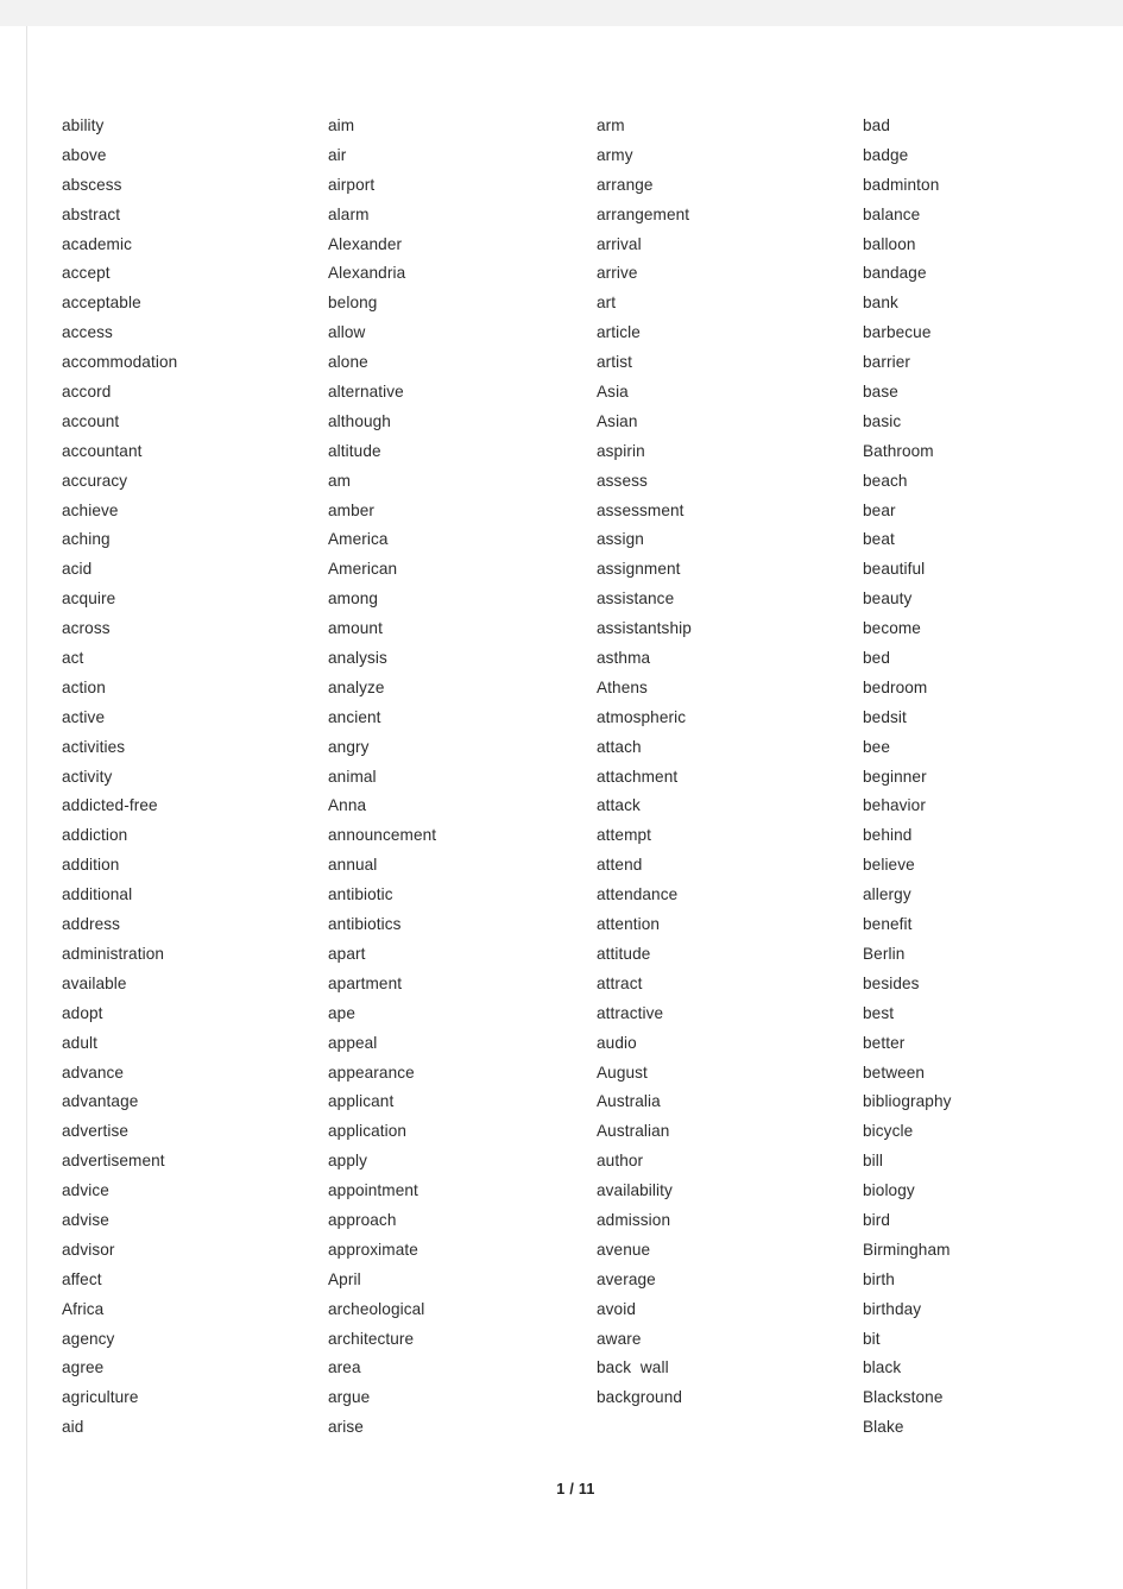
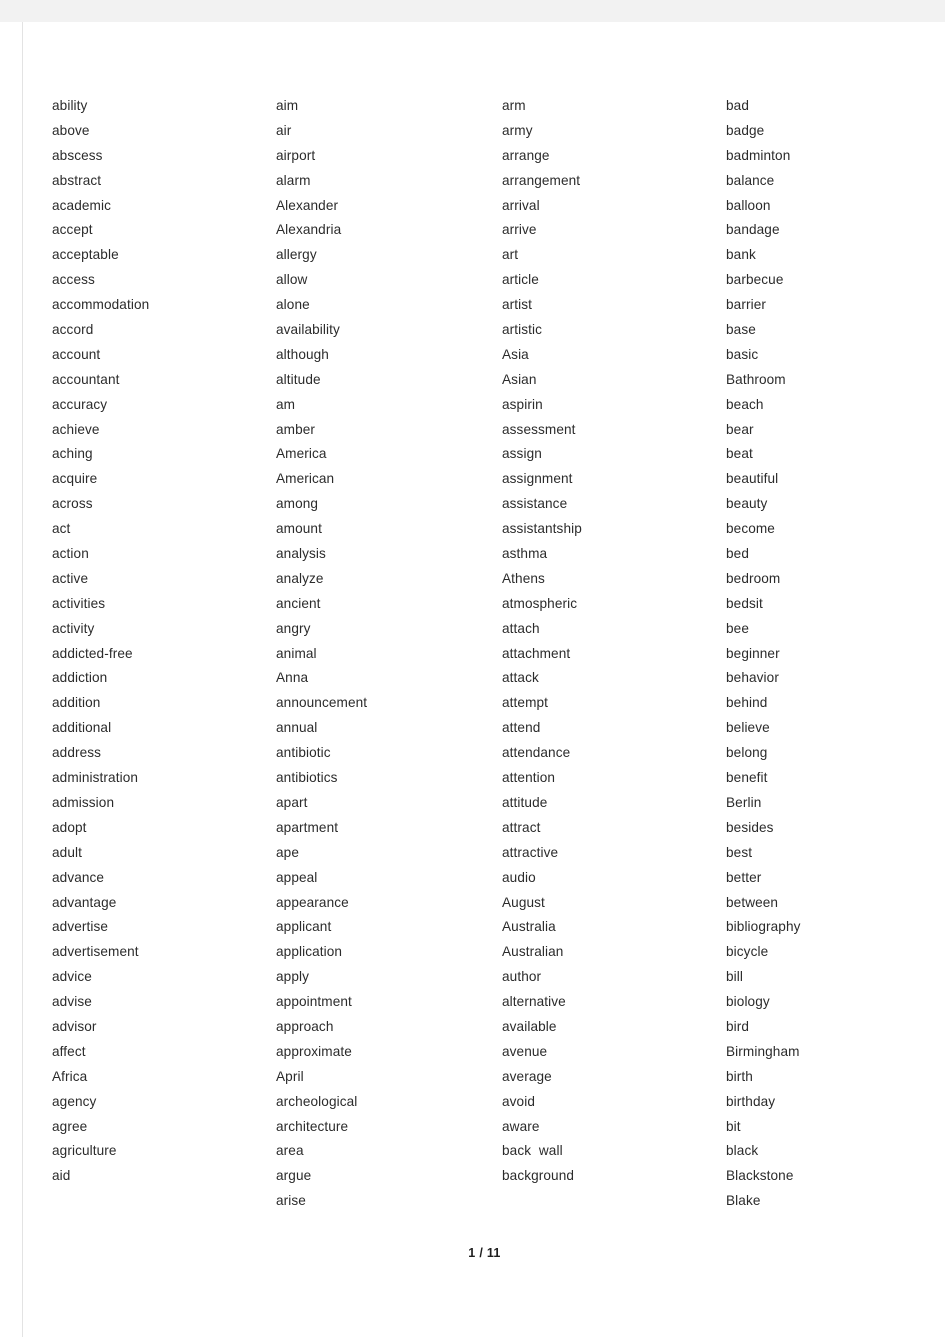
  ability
  above
  abscess
  abstract
  academic
  accept
  acceptable
  access
  accommodation
  accord
  account
  accountant
  accuracy
  achieve
  aching
- acid
  acquire
  across
  act
  action
  active
  activities
  activity
  addicted-free
  addiction
  addition
  additional
  address
  administration
- available
+ admission
  adopt
  adult
  advance
  advantage
  advertise
  advertisement
  advice
  advise
  advisor
  affect
  Africa
  agency
  agree
  agriculture
  aid
  aim
  air
  airport
  alarm
  Alexander
  Alexandria
- belong
+ allergy
  allow
  alone
- alternative
+ availability
  although
  altitude
  am
  amber
  America
  American
  among
  amount
  analysis
  analyze
  ancient
  angry
  animal
  Anna
  announcement
  annual
  antibiotic
  antibiotics
  apart
  apartment
  ape
  appeal
  appearance
  applicant
  application
  apply
  appointment
  approach
  approximate
  April
  archeological
  architecture
  area
  argue
  arise
  arm
  army
  arrange
  arrangement
  arrival
  arrive
  art
  article
  artist
+ artistic
  Asia
  Asian
  aspirin
- assess
  assessment
  assign
  assignment
  assistance
  assistantship
  asthma
  Athens
  atmospheric
  attach
  attachment
  attack
  attempt
  attend
  attendance
  attention
  attitude
  attract
  attractive
  audio
  August
  Australia
  Australian
  author
- availability
+ alternative
- admission
+ available
  avenue
  average
  avoid
  aware
  back wall
  background
  bad
  badge
  badminton
  balance
  balloon
  bandage
  bank
  barbecue
  barrier
  base
  basic
  Bathroom
  beach
  bear
  beat
  beautiful
  beauty
  become
  bed
  bedroom
  bedsit
  bee
  beginner
  behavior
  behind
  believe
- allergy
+ belong
  benefit
  Berlin
  besides
  best
  better
  between
  bibliography
  bicycle
  bill
  biology
  bird
  Birmingham
  birth
  birthday
  bit
  black
  Blackstone
  Blake
  1 / 11
